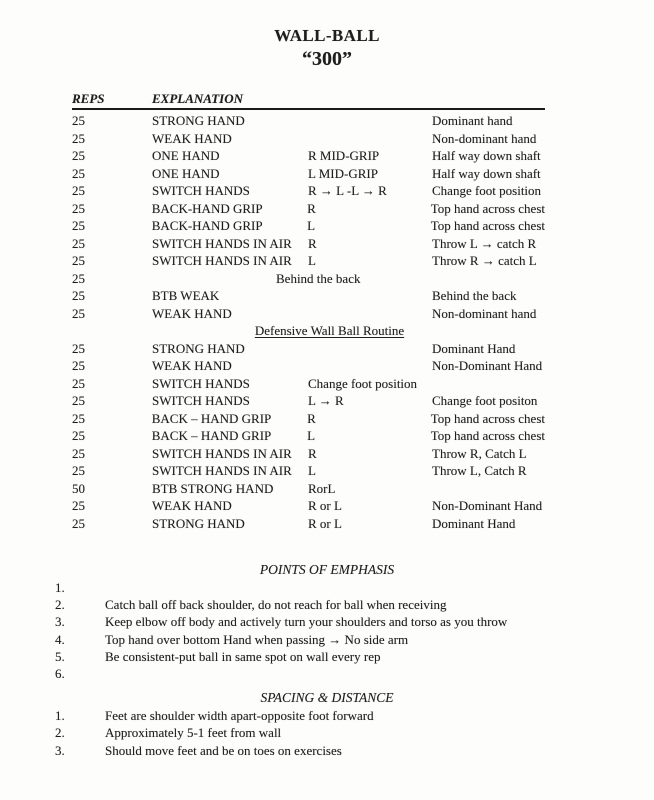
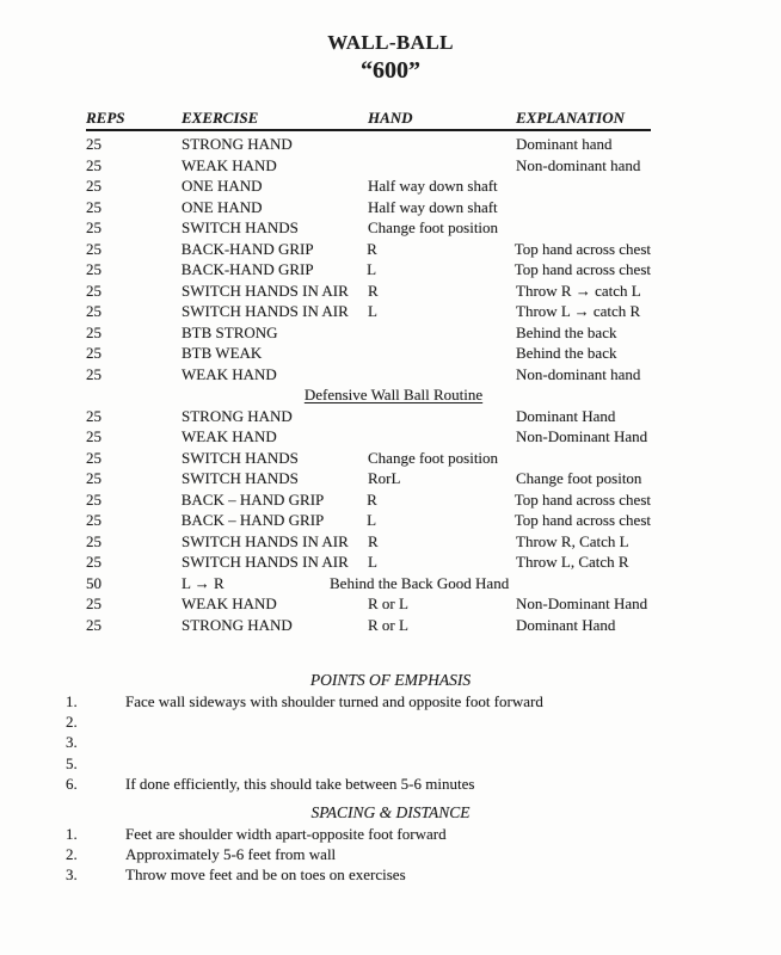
  WALL-BALL
- “300”
+ “600”
  REPS
+ EXERCISE
+ HAND
  EXPLANATION
  25
  STRONG HAND
  Dominant hand
  25
  WEAK HAND
  Non-dominant hand
  25
  ONE HAND
- R MID-GRIP
  Half way down shaft
  25
  ONE HAND
- L MID-GRIP
  Half way down shaft
  25
  SWITCH HANDS
- R → L -L → R
  Change foot position
  25
  BACK-HAND GRIP
  R
  Top hand across chest
  25
  BACK-HAND GRIP
  L
  Top hand across chest
  25
  SWITCH HANDS IN AIR
  R
- Throw L → catch R
+ Throw R → catch L
  25
  SWITCH HANDS IN AIR
  L
- Throw R → catch L
+ Throw L → catch R
  25
+ BTB STRONG
  Behind the back
  25
  BTB WEAK
  Behind the back
  25
  WEAK HAND
  Non-dominant hand
  Defensive Wall Ball Routine
  25
  STRONG HAND
  Dominant Hand
  25
  WEAK HAND
  Non-Dominant Hand
  25
  SWITCH HANDS
  Change foot position
  25
  SWITCH HANDS
- L → R
+ RorL
  Change foot positon
  25
  BACK – HAND GRIP
  R
  Top hand across chest
  25
  BACK – HAND GRIP
  L
  Top hand across chest
  25
  SWITCH HANDS IN AIR
  R
  Throw R, Catch L
  25
  SWITCH HANDS IN AIR
  L
  Throw L, Catch R
  50
- BTB STRONG HAND
- RorL
+ L → R
+ Behind the Back Good Hand
  25
  WEAK HAND
  R or L
  Non-Dominant Hand
  25
  STRONG HAND
  R or L
  Dominant Hand
  POINTS OF EMPHASIS
  1.
+ Face wall sideways with shoulder turned and opposite foot forward
  2.
- Catch ball off back shoulder, do not reach for ball when receiving
  3.
- Keep elbow off body and actively turn your shoulders and torso as you throw
- 4.
- Top hand over bottom Hand when passing → No side arm
  5.
- Be consistent-put ball in same spot on wall every rep
  6.
+ If done efficiently, this should take between 5-6 minutes
  SPACING & DISTANCE
  1.
  Feet are shoulder width apart-opposite foot forward
  2.
- Approximately 5-1 feet from wall
+ Approximately 5-6 feet from wall
  3.
- Should move feet and be on toes on exercises
+ Throw move feet and be on toes on exercises
